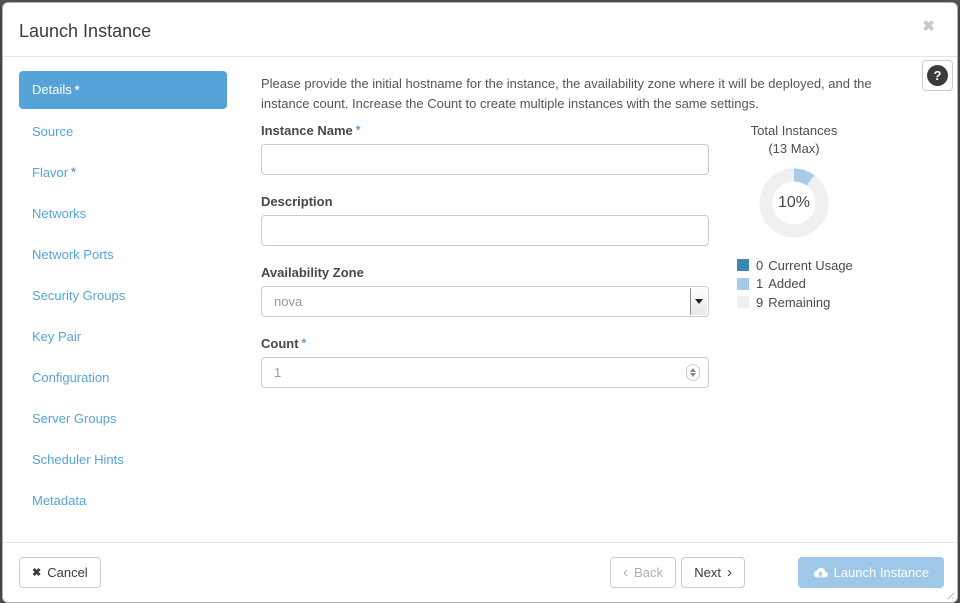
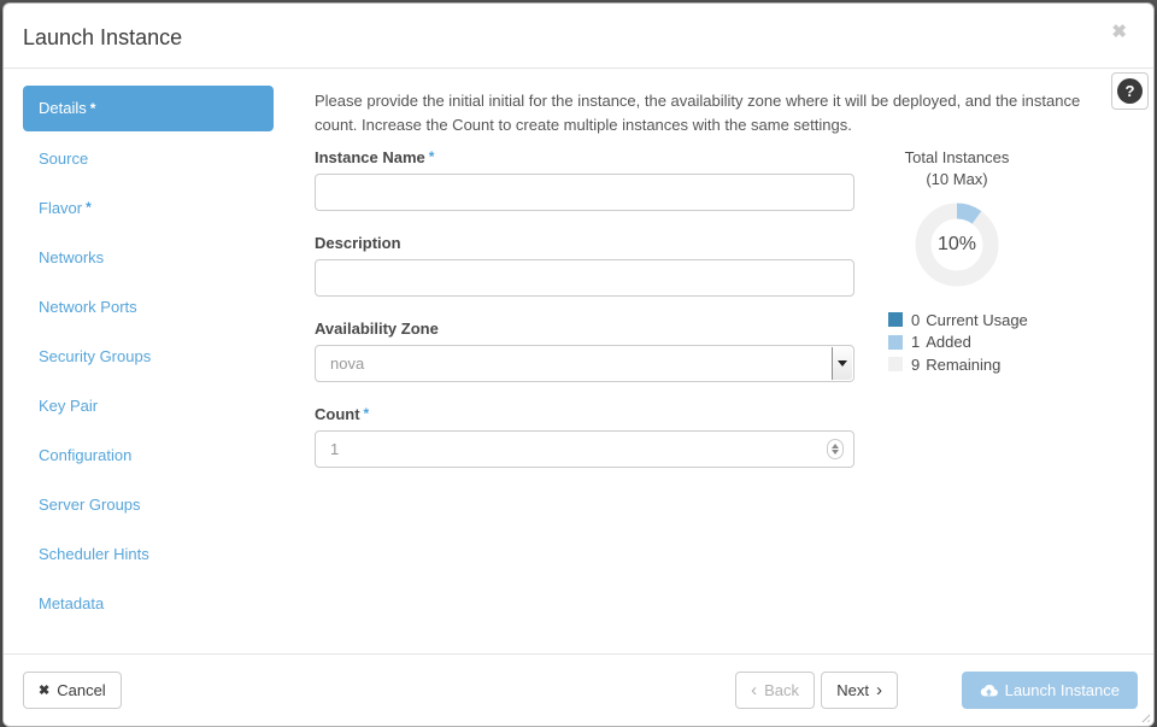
  Launch Instance
  ✖
  Details *
  Source
  Flavor *
  Networks
  Network Ports
  Security Groups
  Key Pair
  Configuration
  Server Groups
  Scheduler Hints
  Metadata
- Please provide the initial hostname for the instance, the availability zone where it will be deployed, and the instance count. Increase the Count to create multiple instances with the same settings.
+ Please provide the initial initial for the instance, the availability zone where it will be deployed, and the instance count. Increase the Count to create multiple instances with the same settings.
  ?
  Instance Name *
  Description
  Availability Zone
  nova
  Count *
  1
  Total Instances
- (13 Max)
+ (10 Max)
  10%
  0
  Current Usage
  1
  Added
  9
  Remaining
  ✖
  Cancel
  ‹
  Back
  Next
  ›
  Launch Instance
